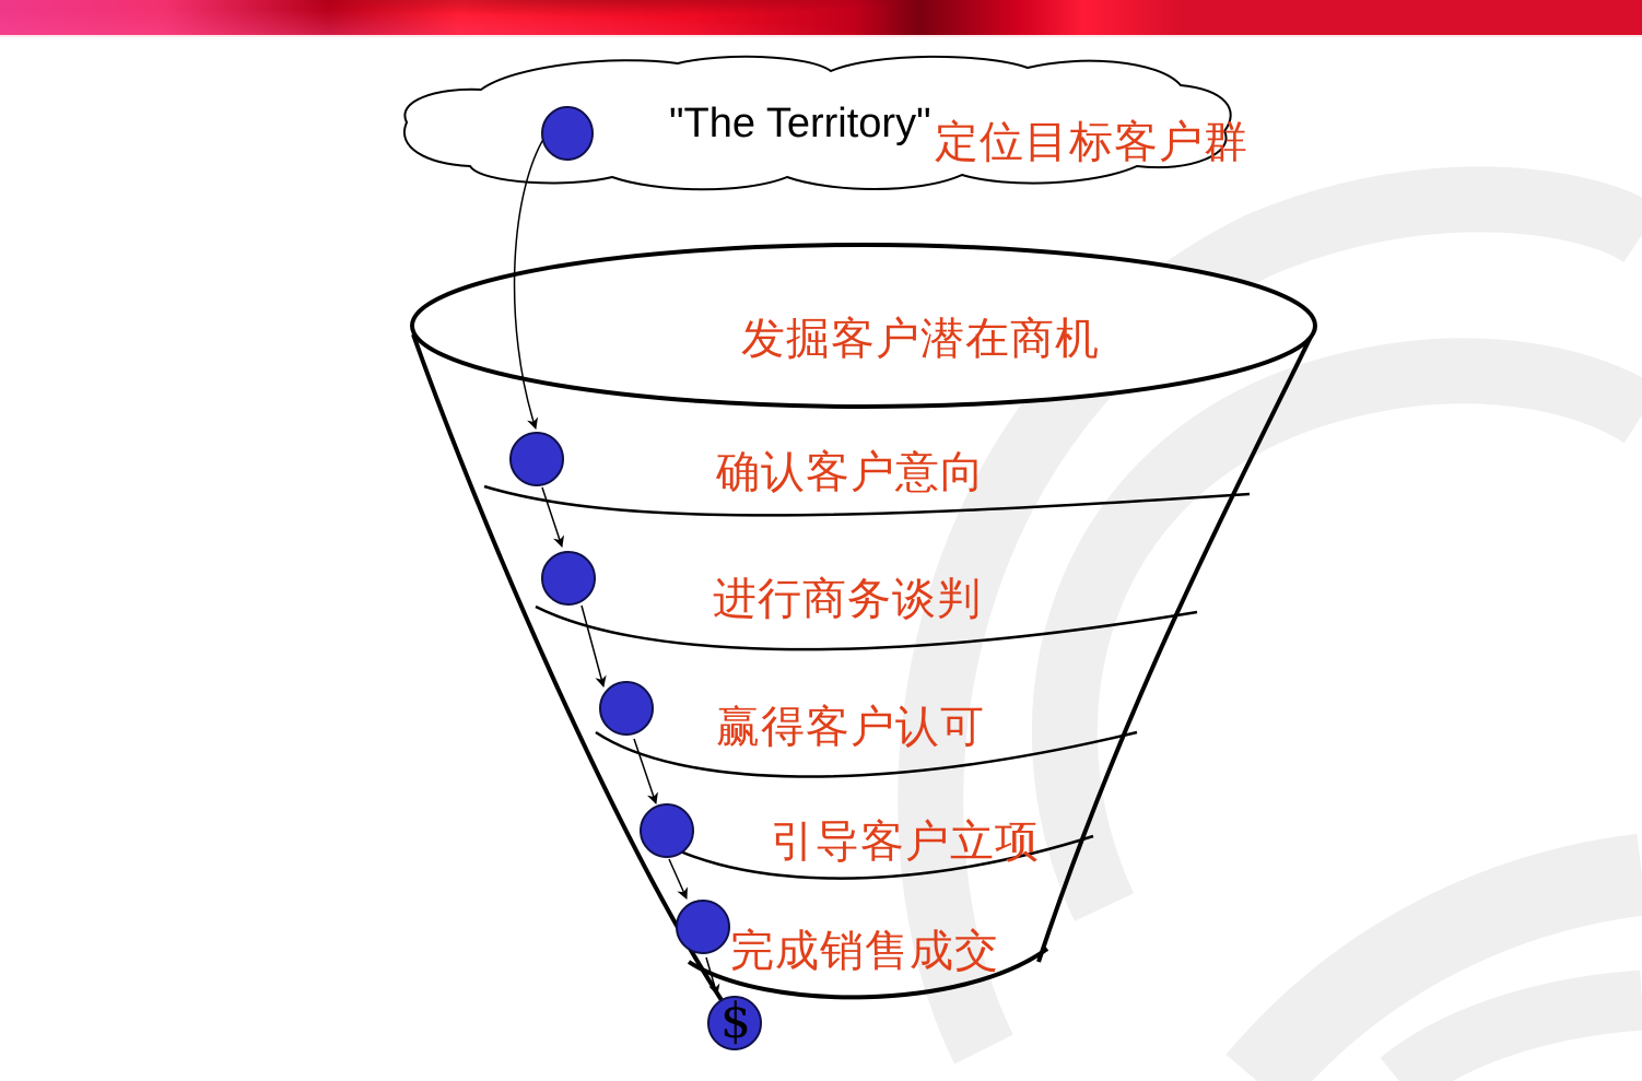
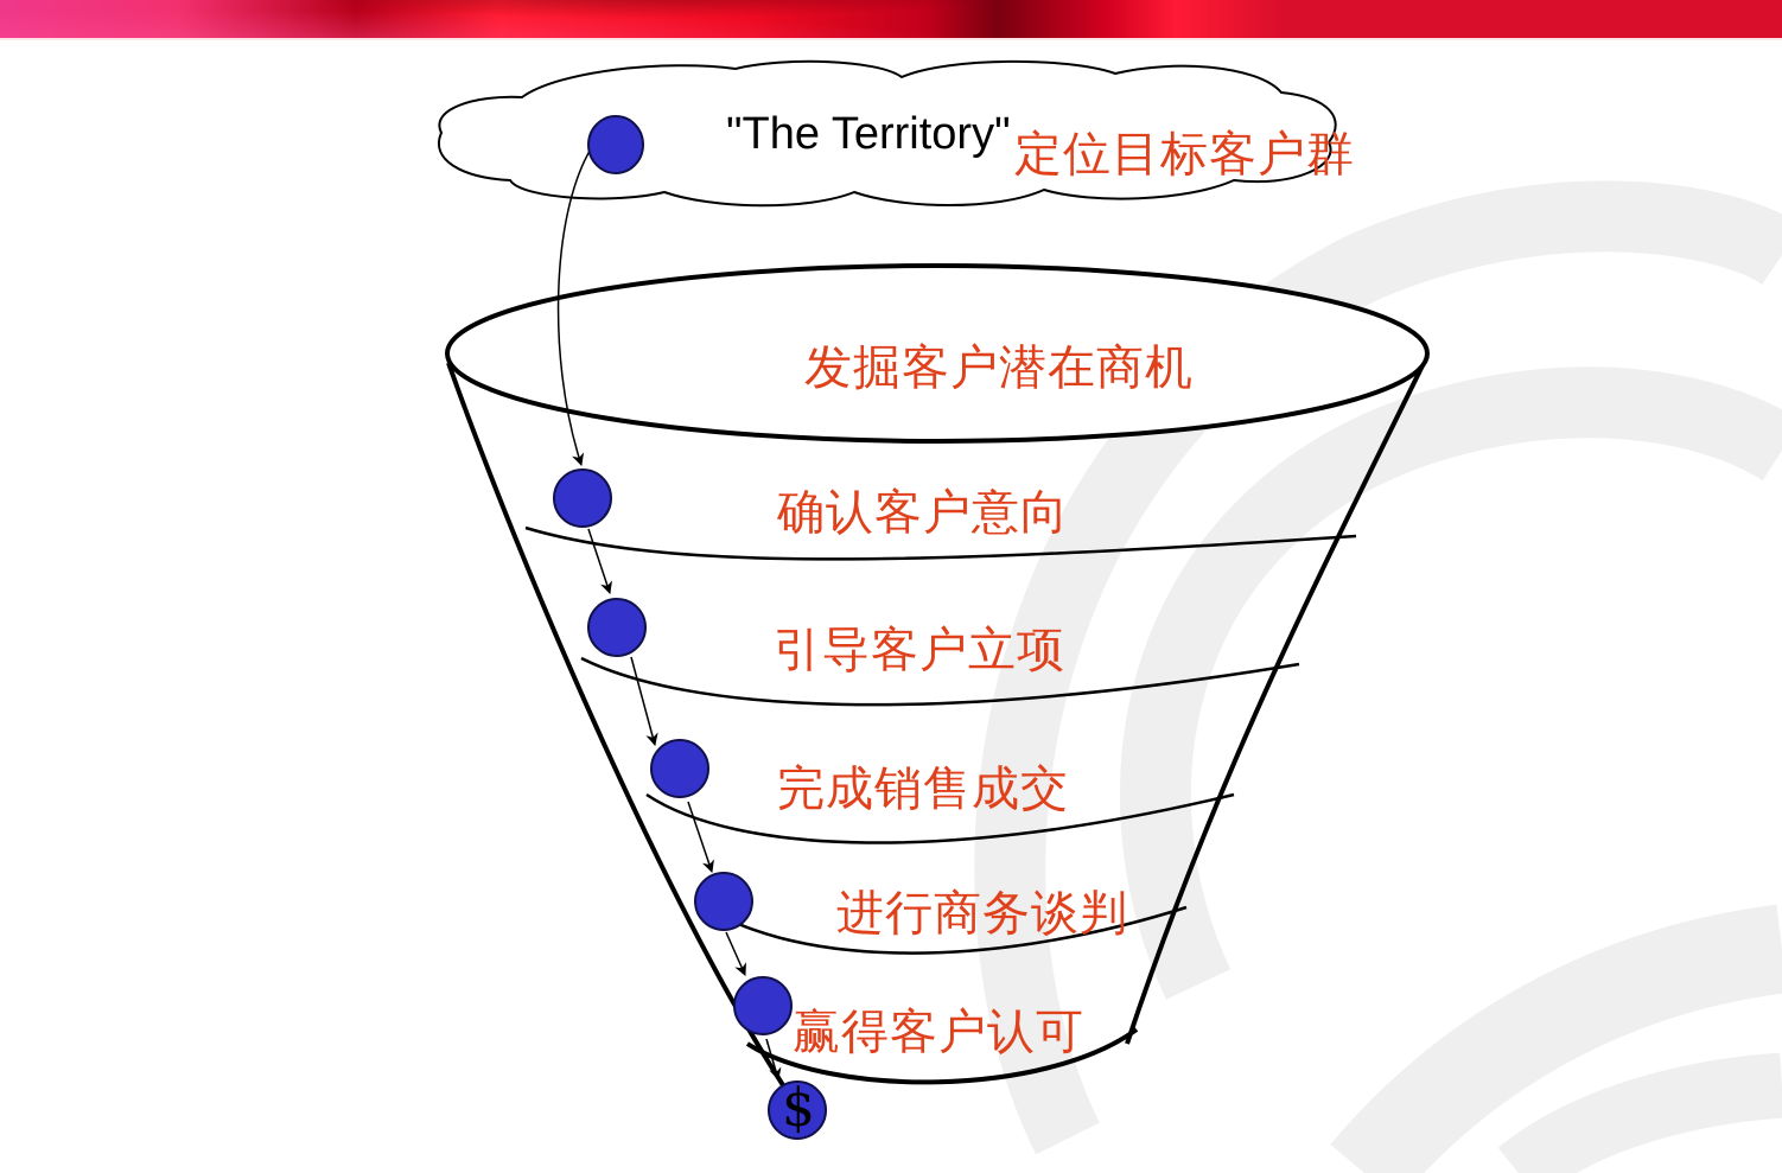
  "The Territory"
  定位目标客户群
  发掘客户潜在商机
  确认客户意向
- 进行商务谈判
+ 引导客户立项
- 赢得客户认可
+ 完成销售成交
- 引导客户立项
+ 进行商务谈判
- 完成销售成交
+ 赢得客户认可
  $
